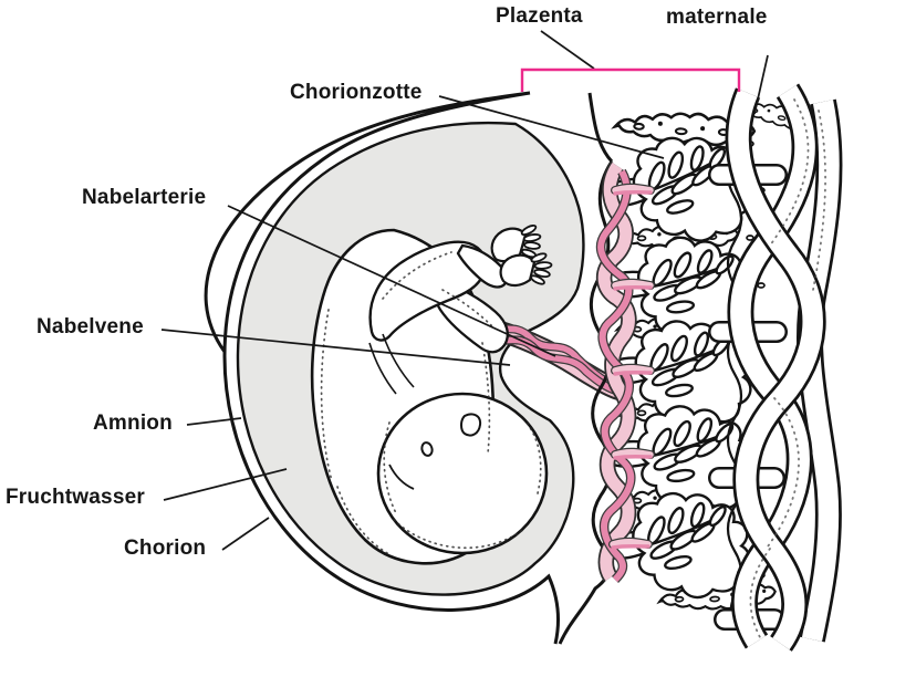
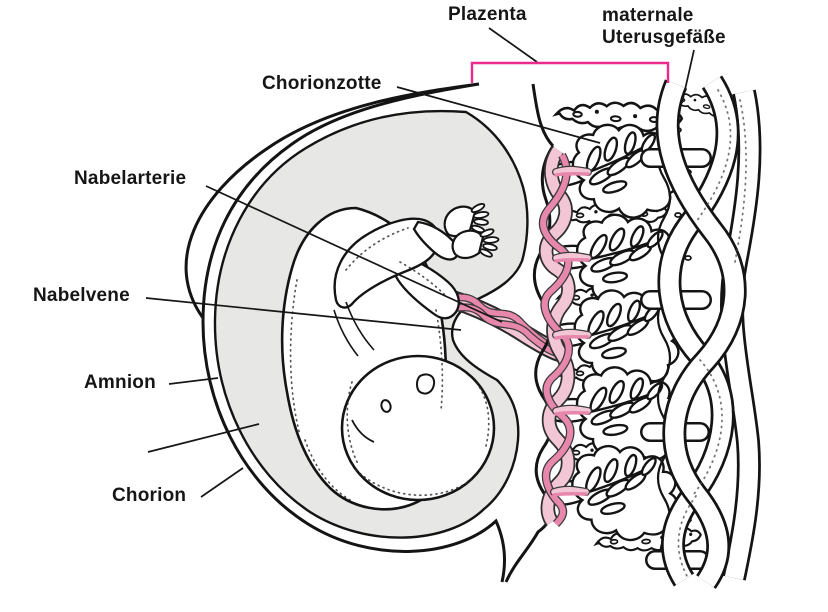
  Plazenta
  maternale
+ Uterusgefäße
  Chorionzotte
  Nabelarterie
  Nabelvene
  Amnion
- Fruchtwasser
  Chorion
